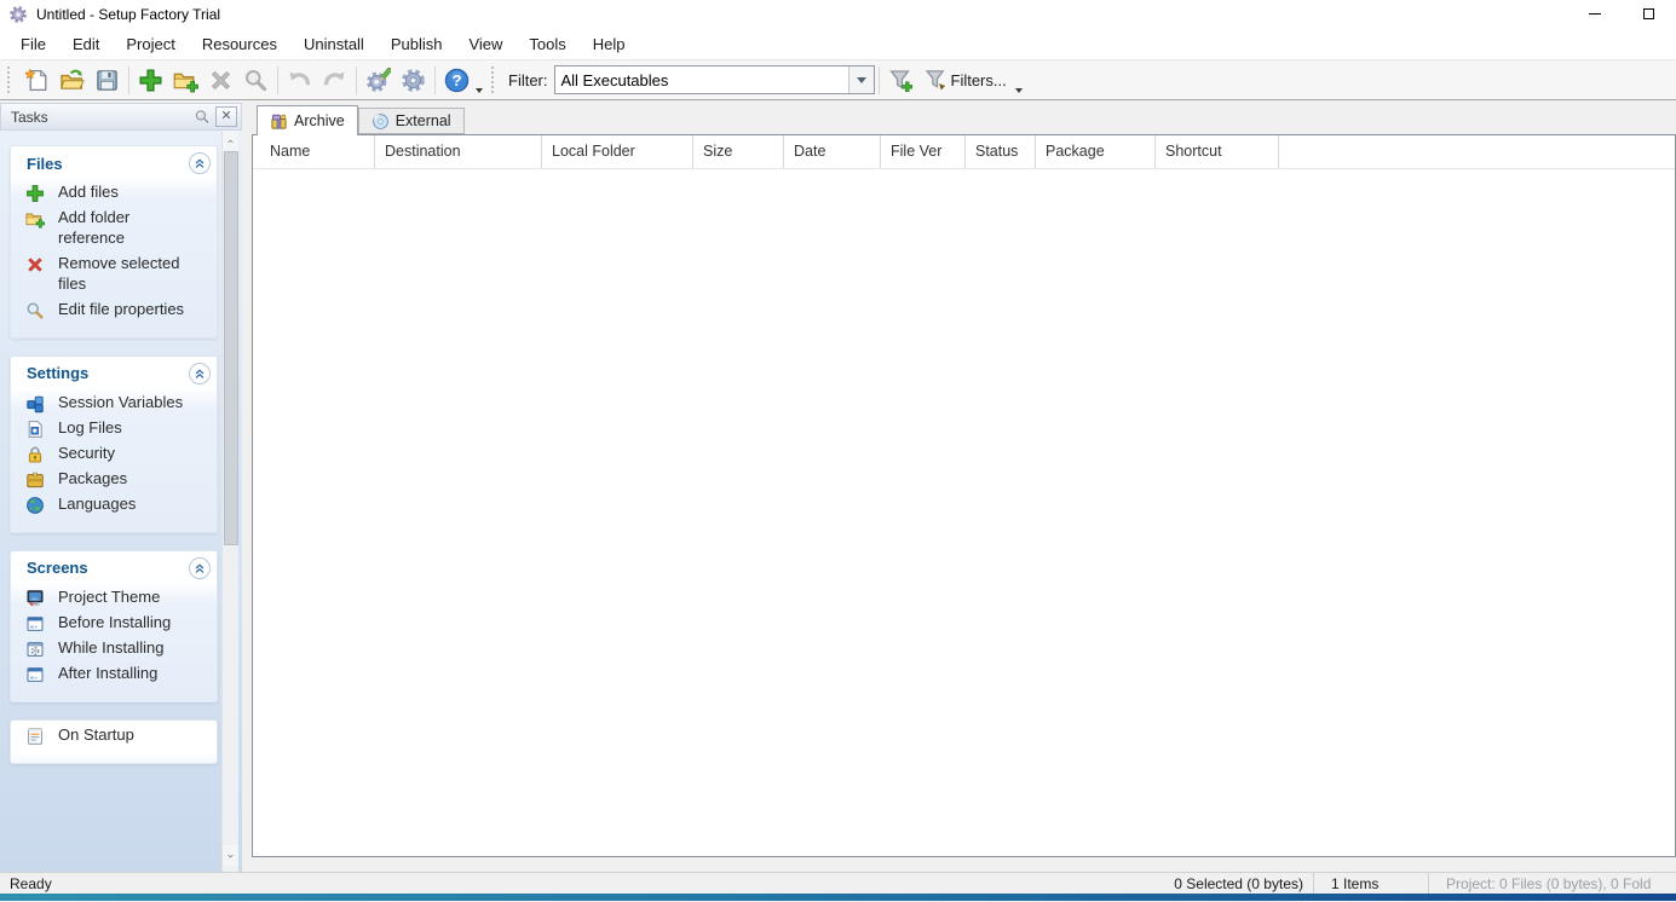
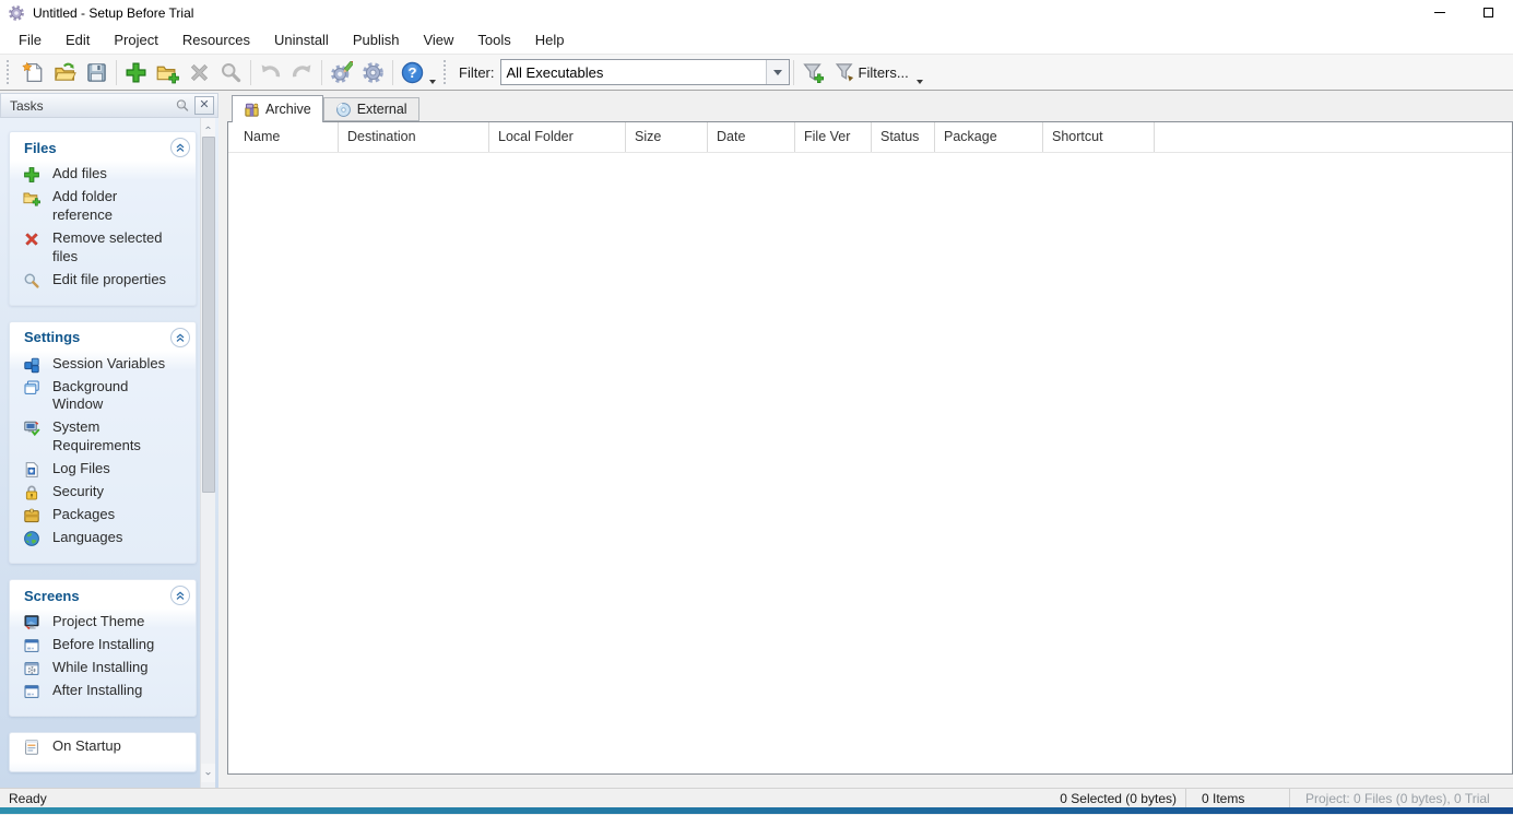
- Untitled - Setup Factory Trial
+ Untitled - Setup Before Trial
  File
  Edit
  Project
  Resources
  Uninstall
  Publish
  View
  Tools
  Help
  Filter:
  All Executables
  Filters...
  Tasks
  ✕
  Files
  Add files
  Add folder reference
  Remove selected files
  Edit file properties
  Settings
  Session Variables
+ Background Window
+ System Requirements
  Log Files
  Security
  Packages
  Languages
  Screens
  Project Theme
  Before Installing
  While Installing
  After Installing
  On Startup
  Archive
  External
  Name
  Destination
  Local Folder
  Size
  Date
  File Ver
  Status
  Package
  Shortcut
  Ready
  0 Selected (0 bytes)
- 1 Items
+ 0 Items
- Project: 0 Files (0 bytes), 0 Fold
+ Project: 0 Files (0 bytes), 0 Trial
